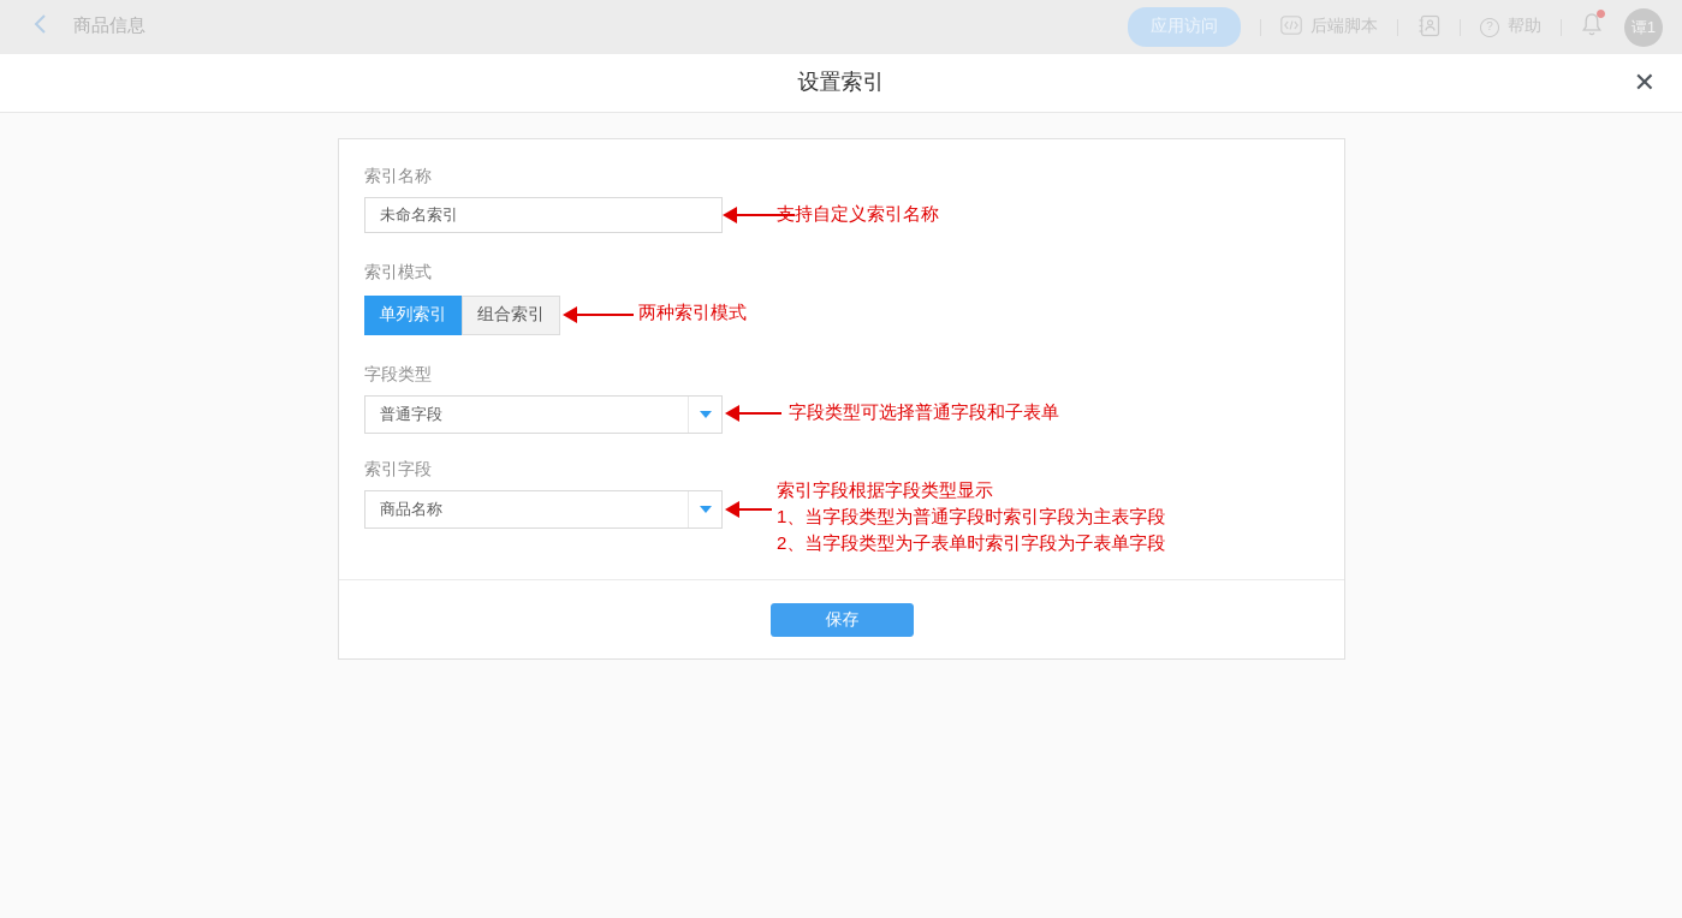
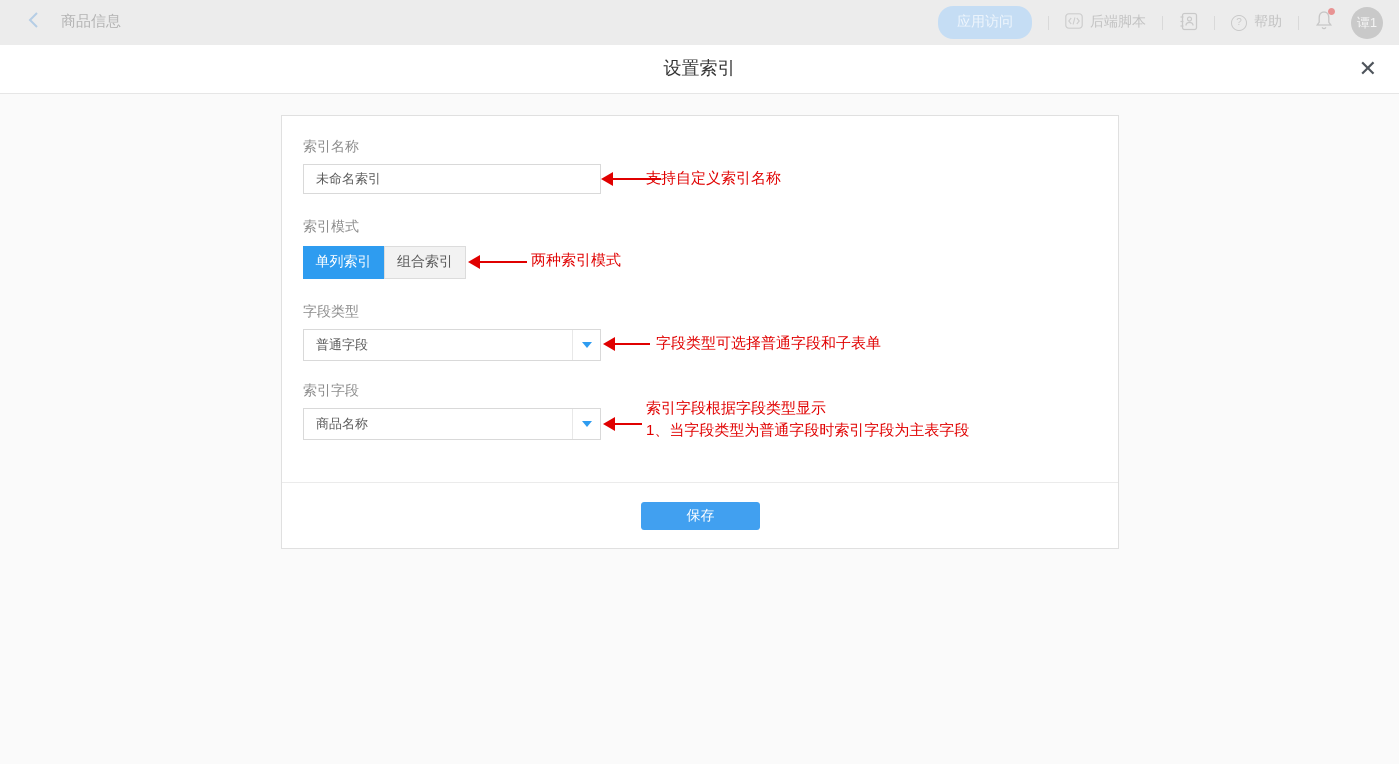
  商品信息
  应用访问
  后端脚本
  ?
  帮助
  谭1
  设置索引
  ✕
  索引名称
  未命名索引
  支持自定义索引名称
  索引模式
  单列索引
  组合索引
  两种索引模式
  字段类型
  普通字段
  字段类型可选择普通字段和子表单
  索引字段
  商品名称
  索引字段根据字段类型显示
  1、当字段类型为普通字段时索引字段为主表字段
- 2、当字段类型为子表单时索引字段为子表单字段
  保存
